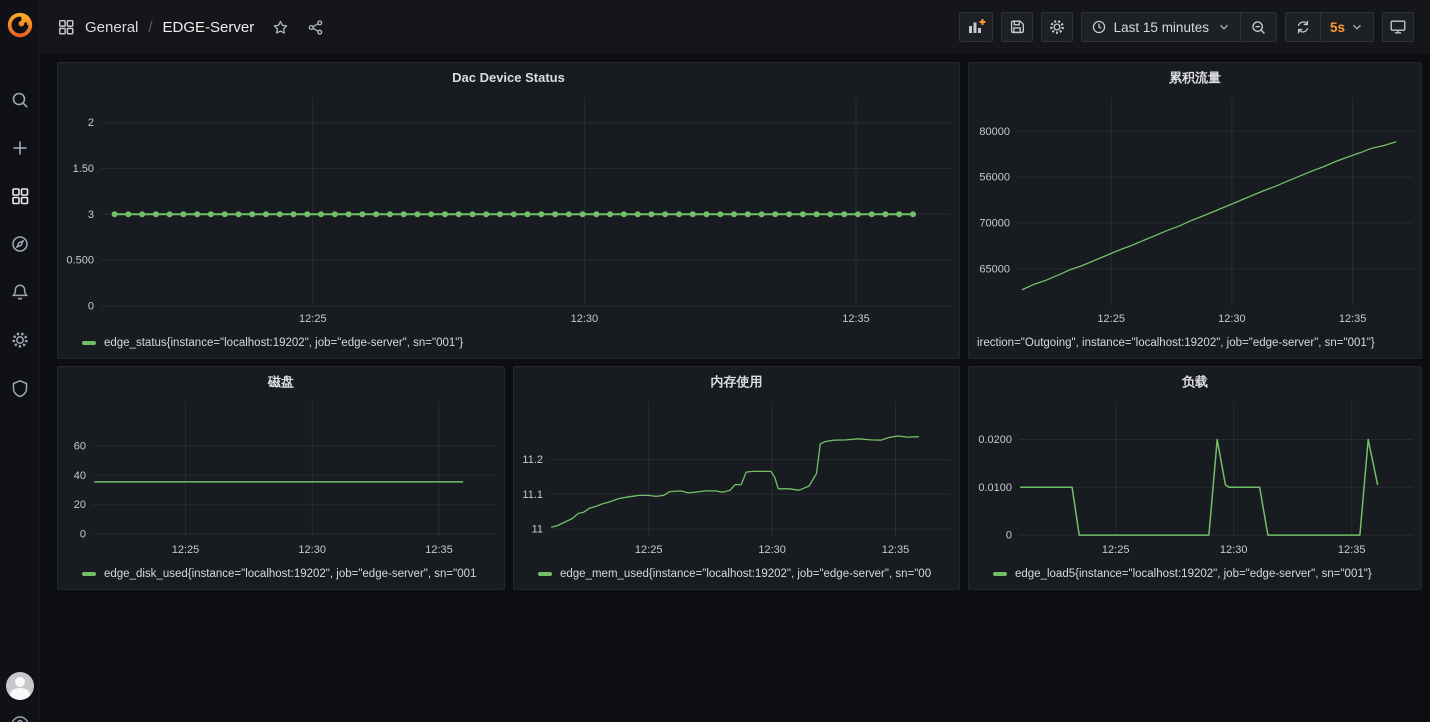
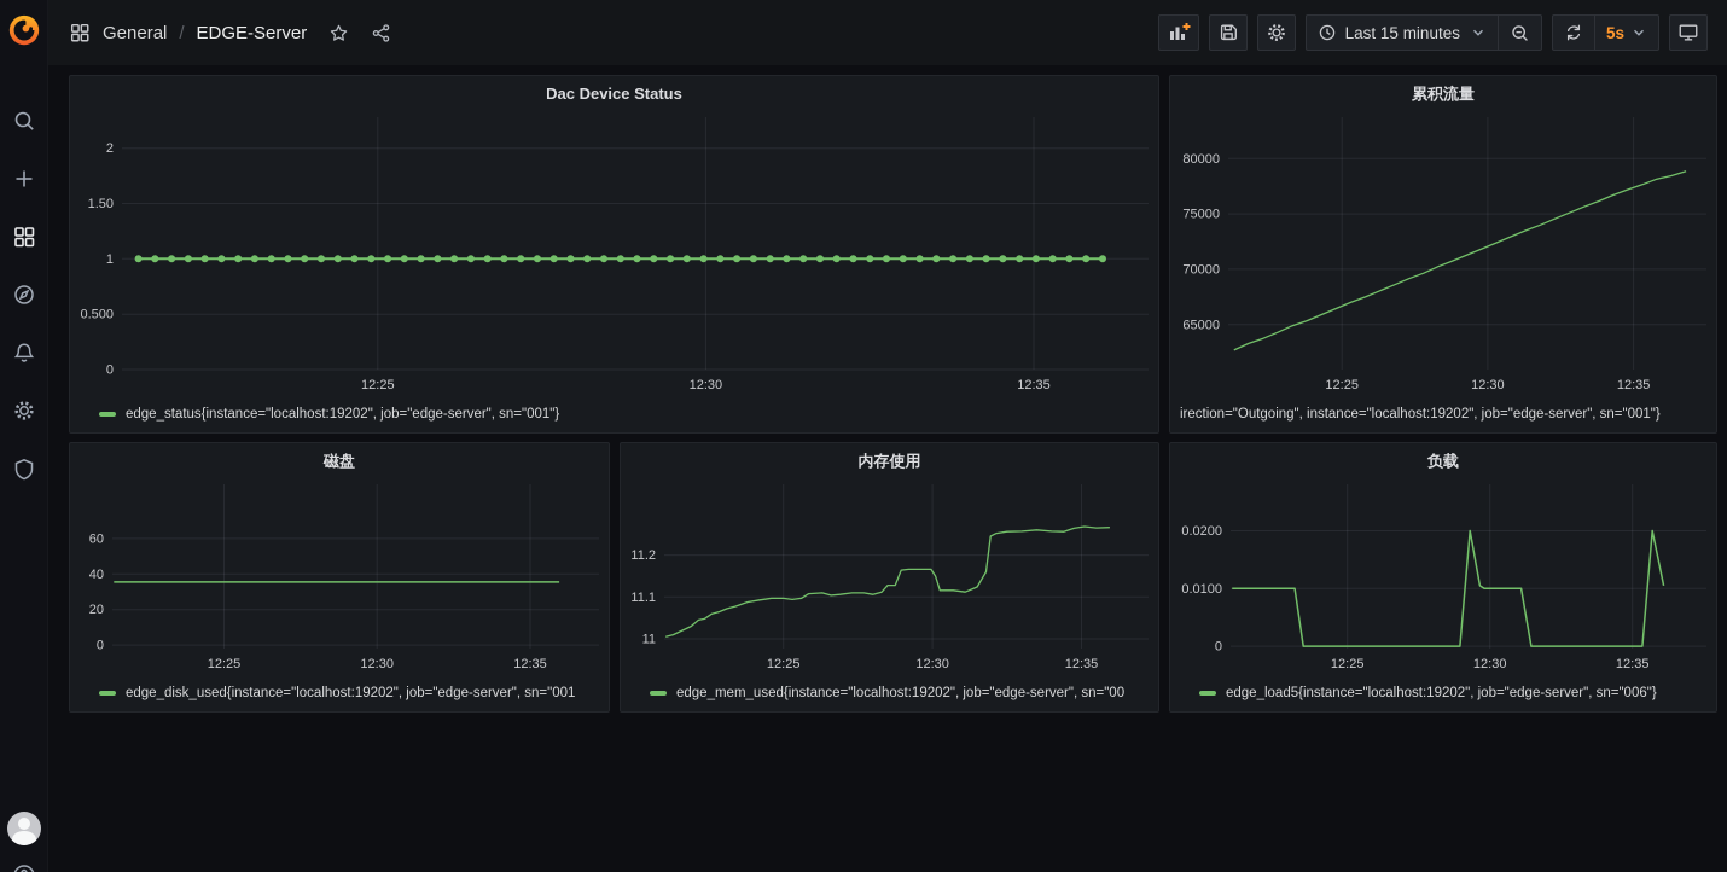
  General
  /
  EDGE-Server
  Last 15 minutes
  5s
  Dac Device Status
  0
  0.500
- 3
+ 1
  1.50
  2
  12:25
  12:30
  12:35
  edge_status{instance="localhost:19202", job="edge-server", sn="001"}
  累积流量
  65000
  70000
- 56000
+ 75000
  80000
  12:25
  12:30
  12:35
  irection="Outgoing", instance="localhost:19202", job="edge-server", sn="001"}
  磁盘
  0
  20
  40
  60
  12:25
  12:30
  12:35
  edge_disk_used{instance="localhost:19202", job="edge-server", sn="001
  内存使用
  11
  11.1
  11.2
  12:25
  12:30
  12:35
  edge_mem_used{instance="localhost:19202", job="edge-server", sn="00
  负载
  0
  0.0100
  0.0200
  12:25
  12:30
  12:35
- edge_load5{instance="localhost:19202", job="edge-server", sn="001"}
+ edge_load5{instance="localhost:19202", job="edge-server", sn="006"}
